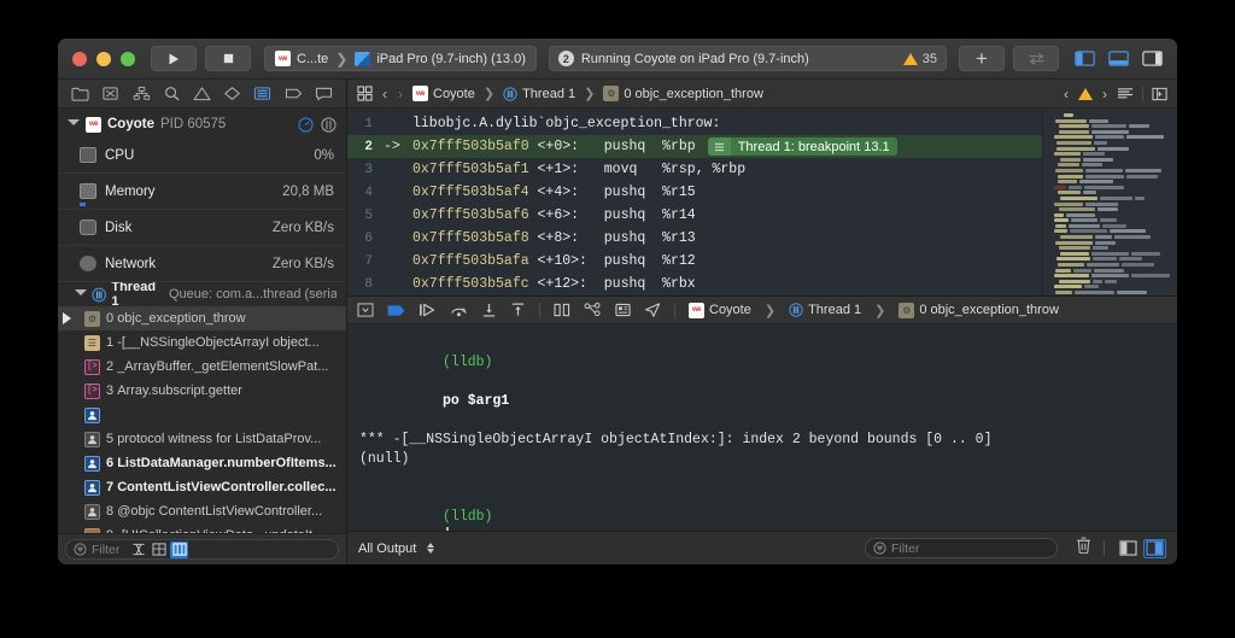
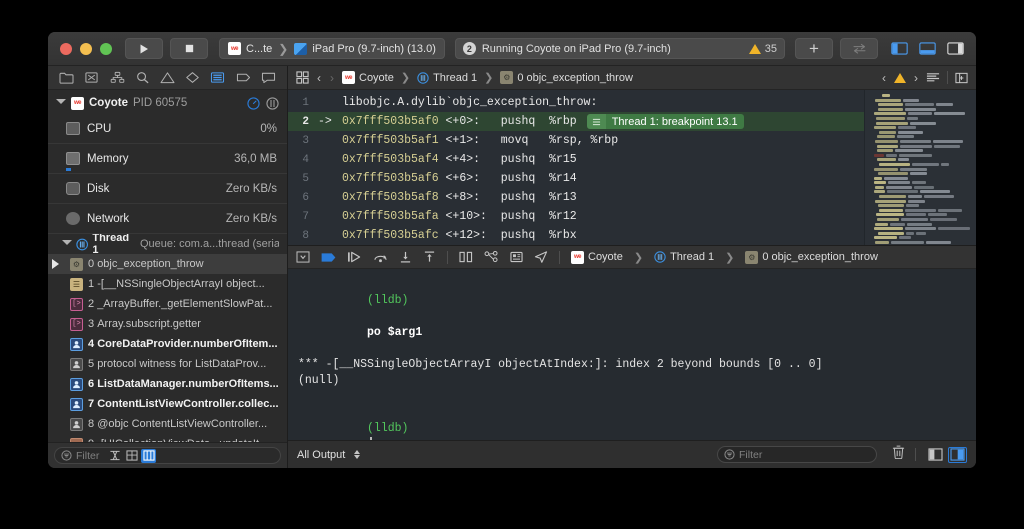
  C...te
  ❯
  iPad Pro (9.7-inch) (13.0)
  2
  Running Coyote on iPad Pro (9.7-inch)
  35
  +
  Coyote
  PID 60575
  CPU
  0%
  Memory
- 20,8 MB
+ 36,0 MB
  Disk
  Zero KB/s
  Network
  Zero KB/s
  Thread 1
  Queue: com.a...thread (seria
  ⚙
  0 objc_exception_throw
  ☰
  1 -[__NSSingleObjectArrayI object...
  [>
  2 _ArrayBuffer._getElementSlowPat...
  [>
  3 Array.subscript.getter
+ 4 CoreDataProvider.numberOfItem...
  5 protocol witness for ListDataProv...
  6 ListDataManager.numberOfItems...
  7 ContentListViewController.collec...
  8 @objc ContentListViewController...
  Filter
  ‹
  ›
  Coyote
  ❯
  Thread 1
  ❯
  ⚙
  0 objc_exception_throw
  ‹
  ›
  1
  libobjc.A.dylib`objc_exception_throw:
  2
  ->
  0x7fff503b5af0
  <+0>:
  pushq
  %rbp
  Thread 1: breakpoint 13.1
  3
  0x7fff503b5af1
  <+1>:
  movq
  %rsp, %rbp
  4
  0x7fff503b5af4
  <+4>:
  pushq
  %r15
  5
  0x7fff503b5af6
  <+6>:
  pushq
  %r14
  6
  0x7fff503b5af8
  <+8>:
  pushq
  %r13
  7
  0x7fff503b5afa
  <+10>:
  pushq
  %r12
  8
  0x7fff503b5afc
  <+12>:
  pushq
  %rbx
  Coyote
  ❯
  Thread 1
  ❯
  ⚙
  0 objc_exception_throw
  (lldb) po $arg1
  *** -[__NSSingleObjectArrayI objectAtIndex:]: index 2 beyond bounds [0 .. 0]
  (null)
  (lldb)
  All Output
  Filter
